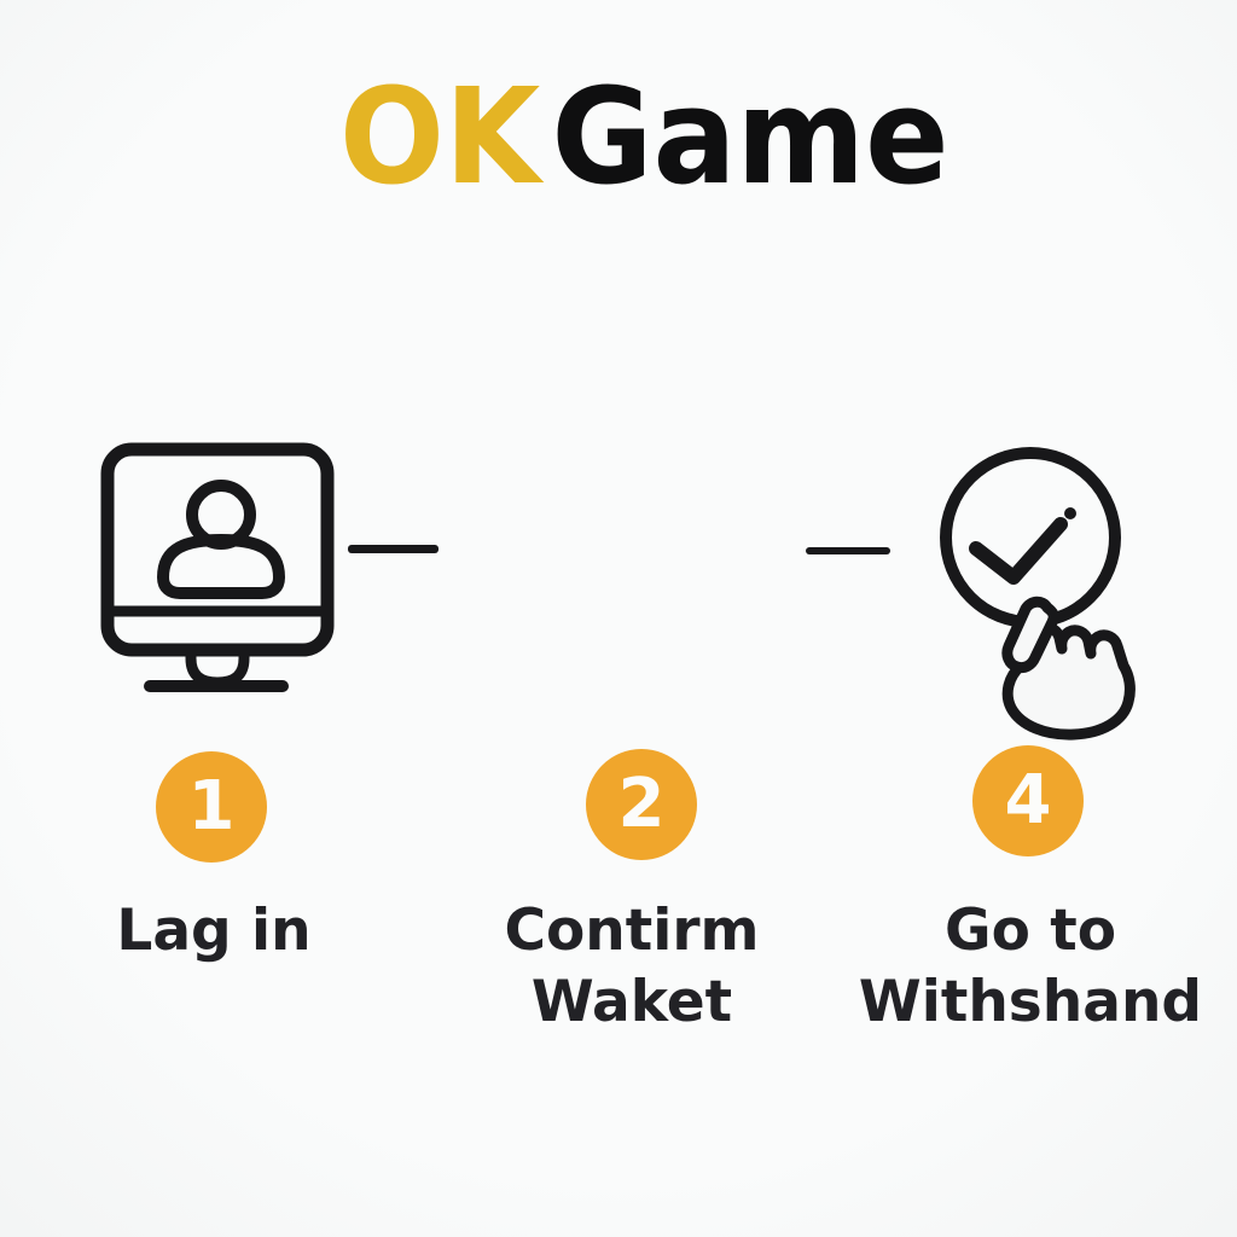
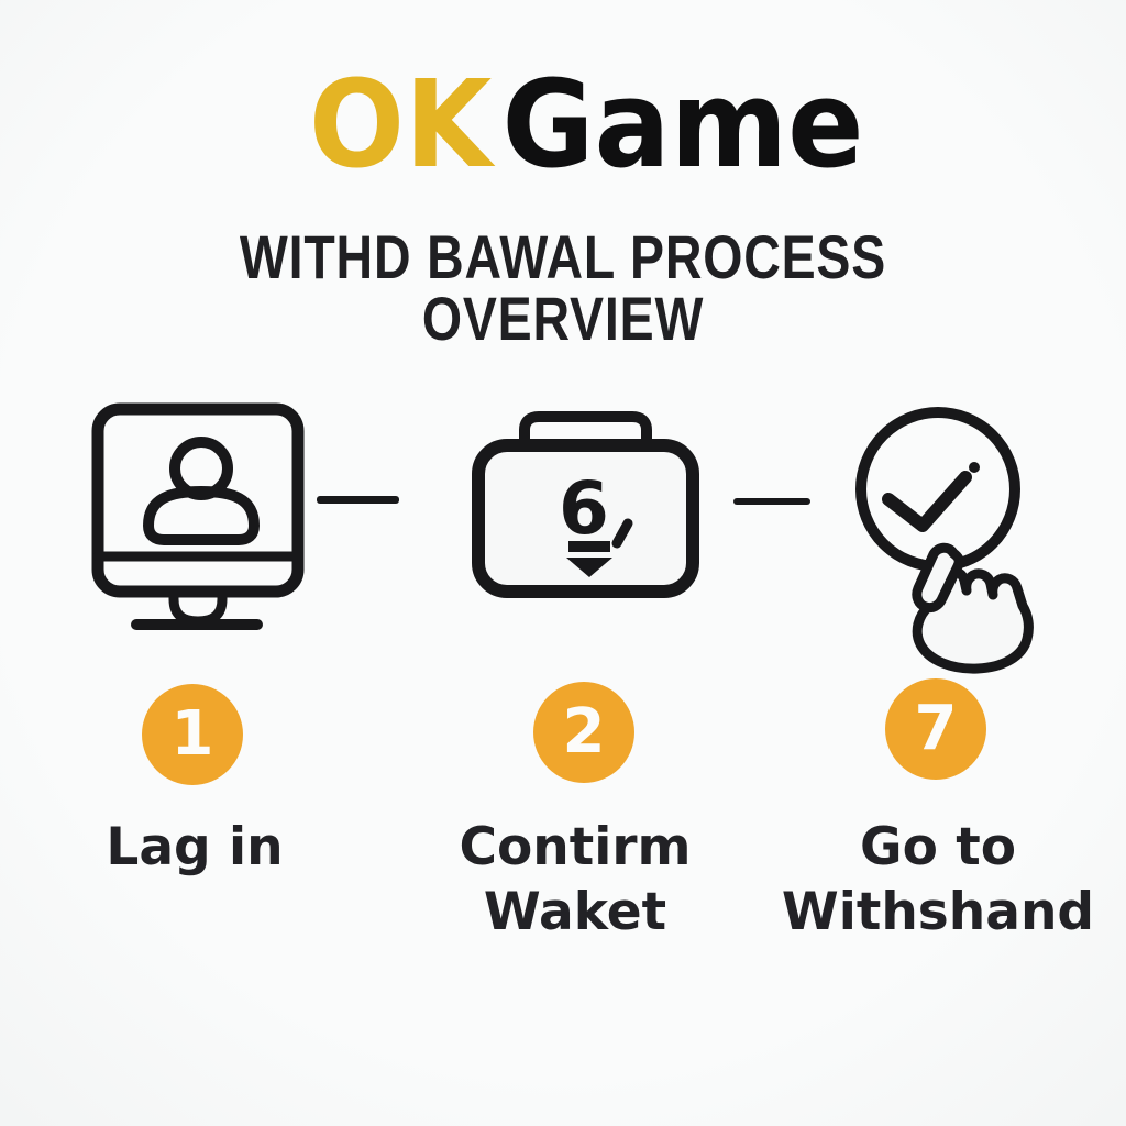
  OKGame
+ WITHD BAWAL PROCESS OVERVIEW
+ 6
  1
  2
- 4
+ 7
  Lag in
  Contirm
  Waket
  Go to
  Withshand
